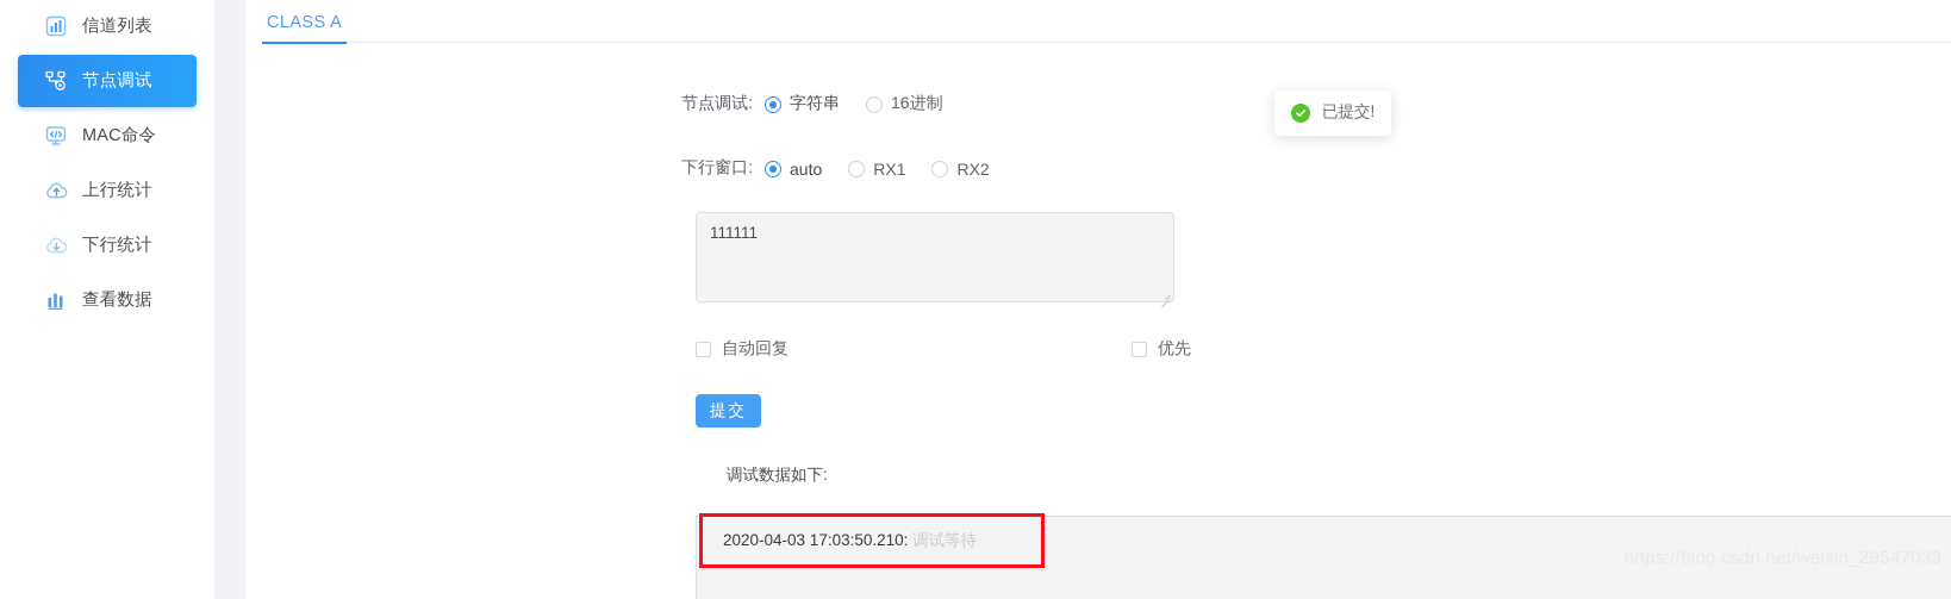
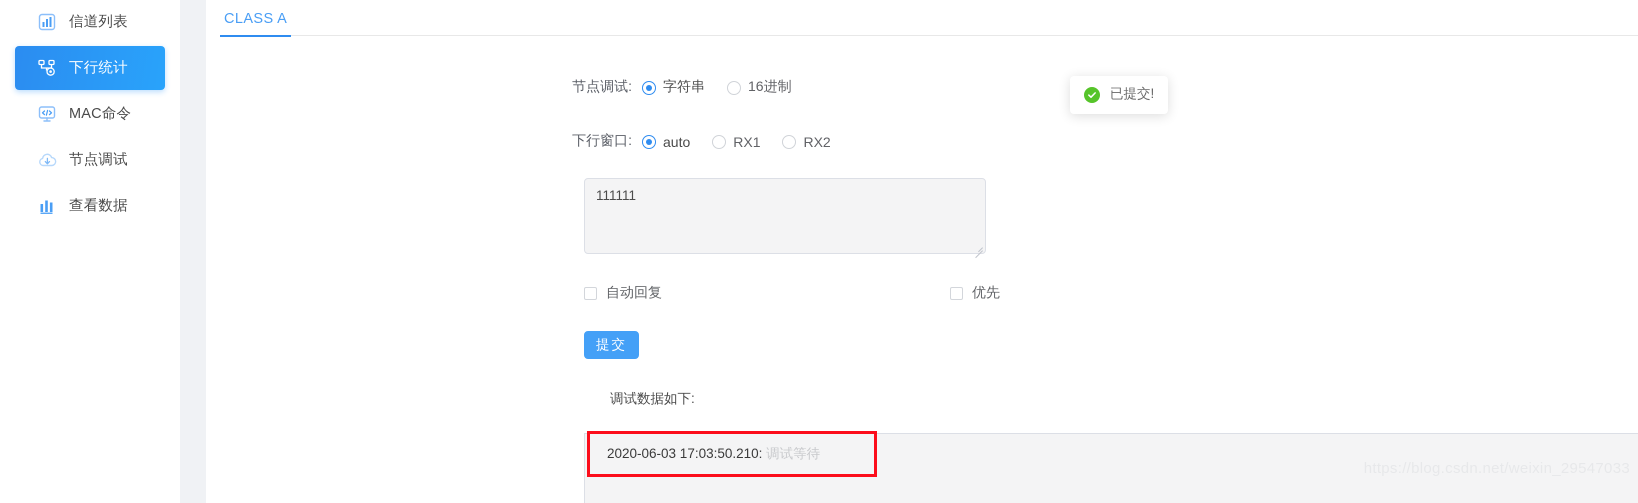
  信道列表
- 节点调试
+ 下行统计
  MAC命令
- 上行统计
- 下行统计
+ 节点调试
  查看数据
  CLASS A
  节点调试:
  字符串
  16进制
  下行窗口:
  auto
  RX1
  RX2
  111111
  自动回复
  优先
  提交
  调试数据如下:
- 2020-04-03 17:03:50.210: 调试等待
+ 2020-06-03 17:03:50.210: 调试等待
  已提交!
